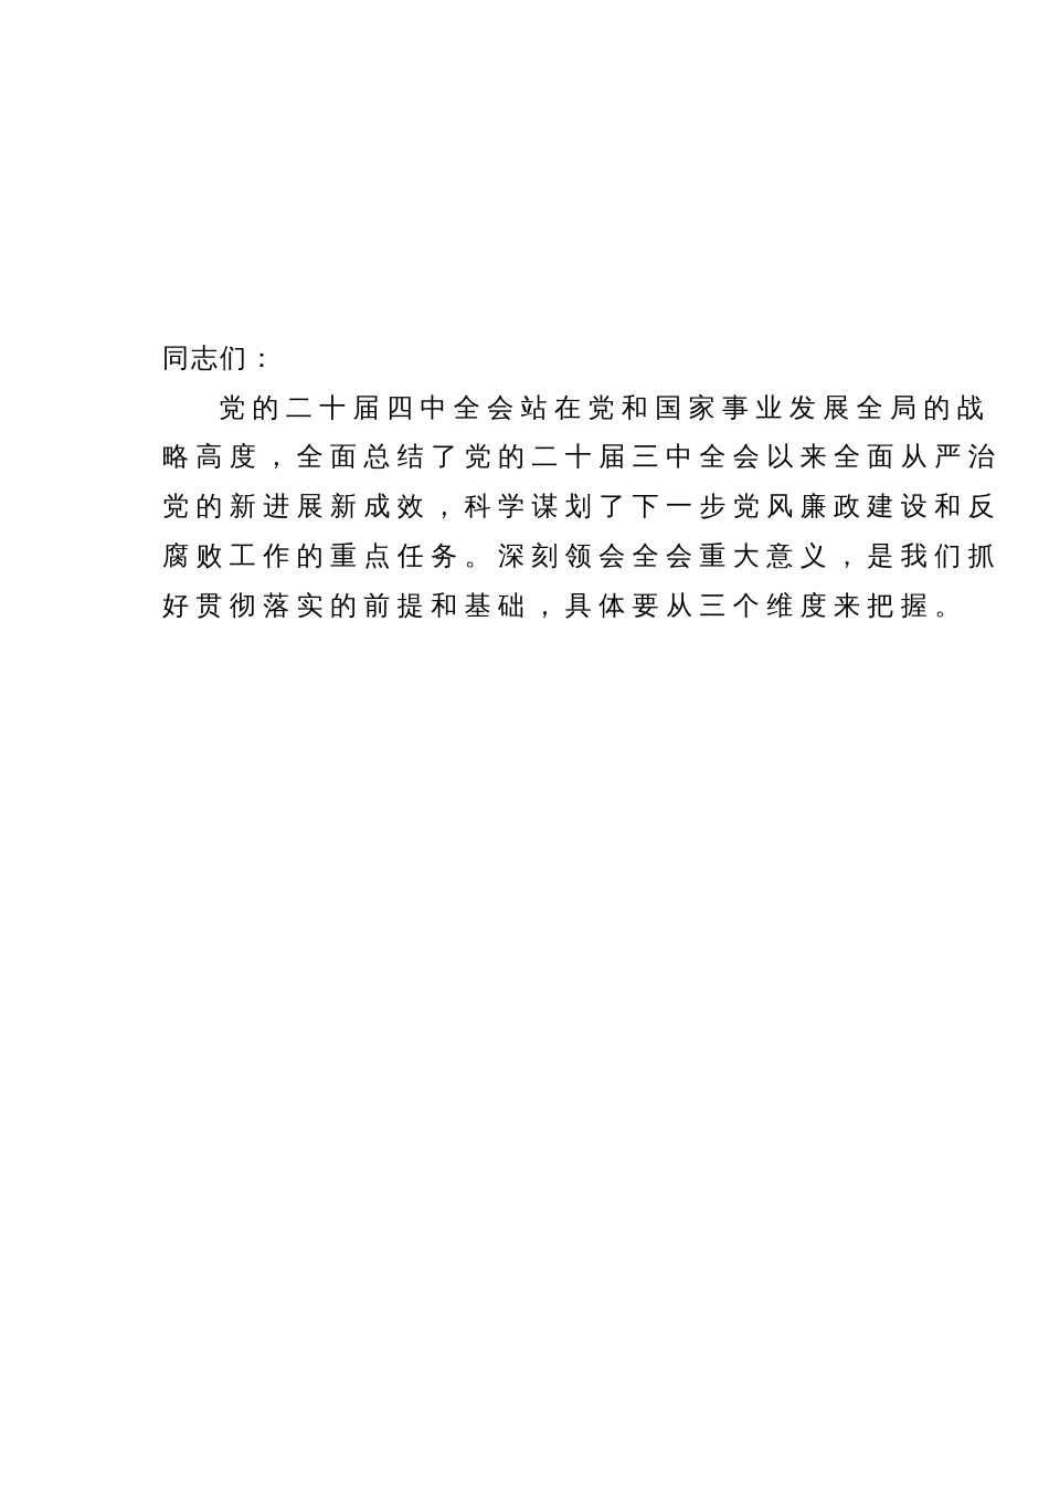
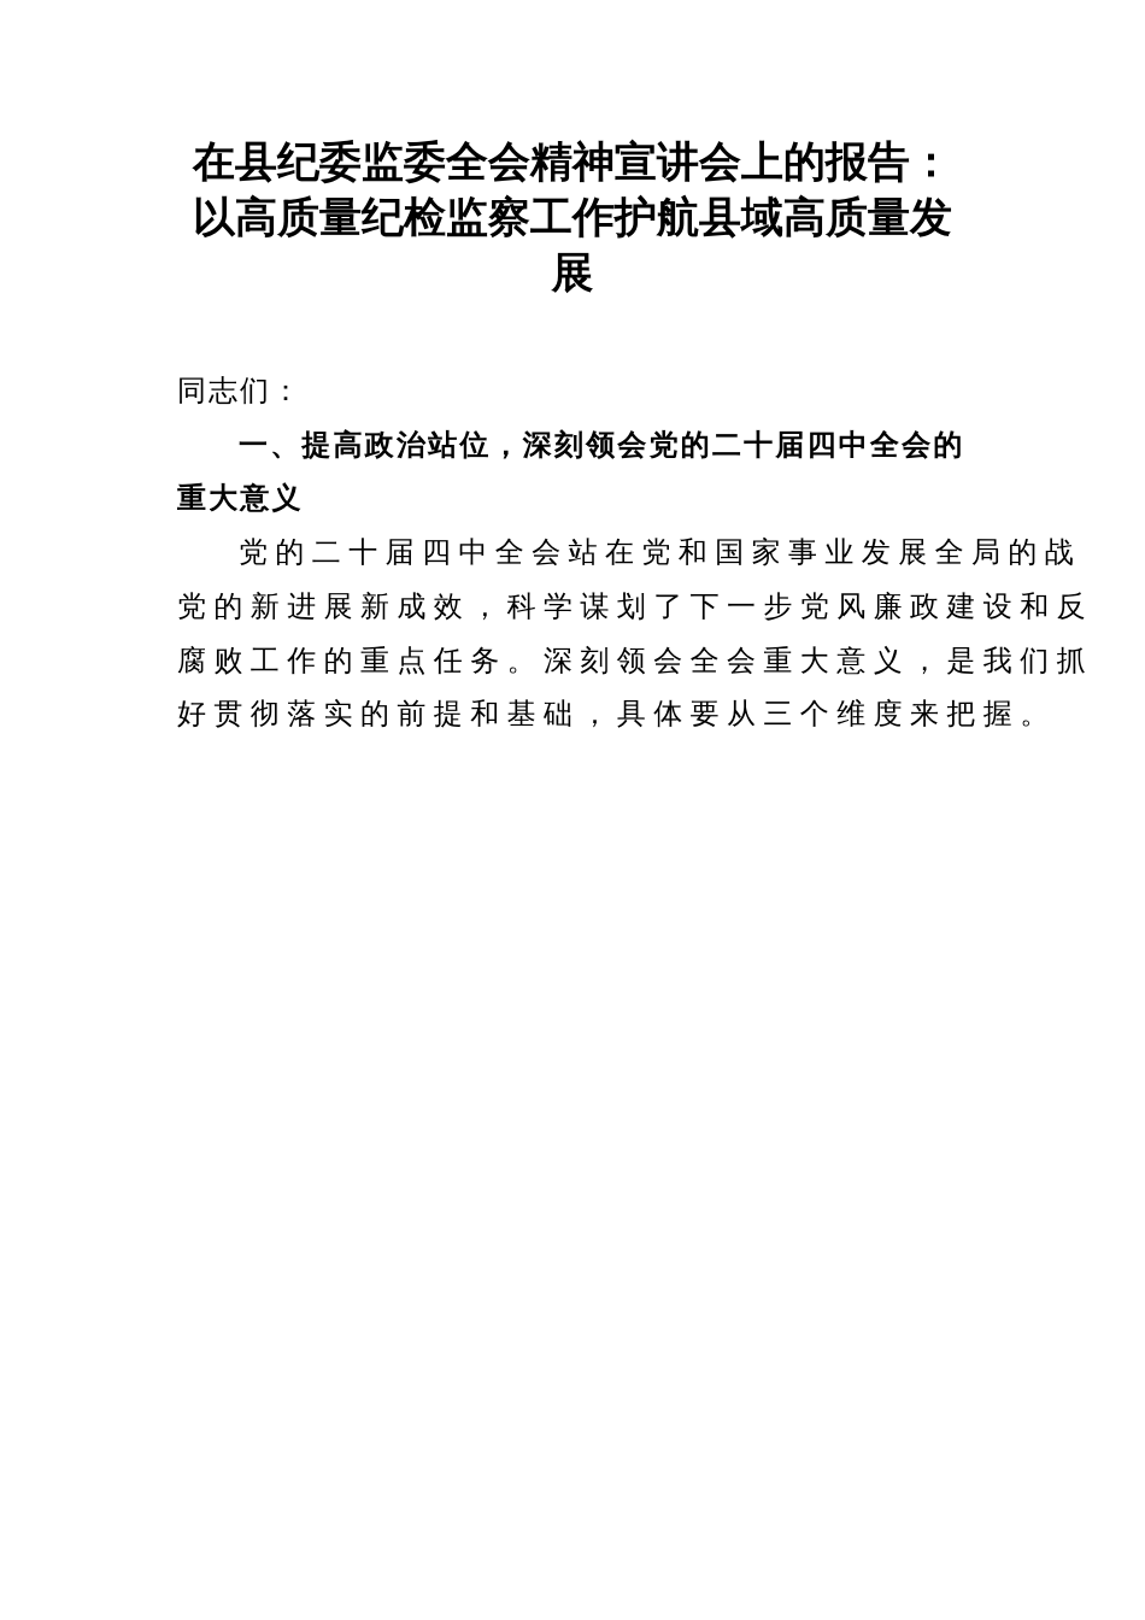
+ 在县纪委监委全会精神宣讲会上的报告：
+ 以高质量纪检监察工作护航县域高质量发
+ 展
  同志们：
+ 一、提高政治站位，深刻领会党的二十届四中全会的
+ 重大意义
  党的二十届四中全会站在党和国家事业发展全局的战
- 略高度，全面总结了党的二十届三中全会以来全面从严治
  党的新进展新成效，科学谋划了下一步党风廉政建设和反
  腐败工作的重点任务。深刻领会全会重大意义，是我们抓
  好贯彻落实的前提和基础，具体要从三个维度来把握。
